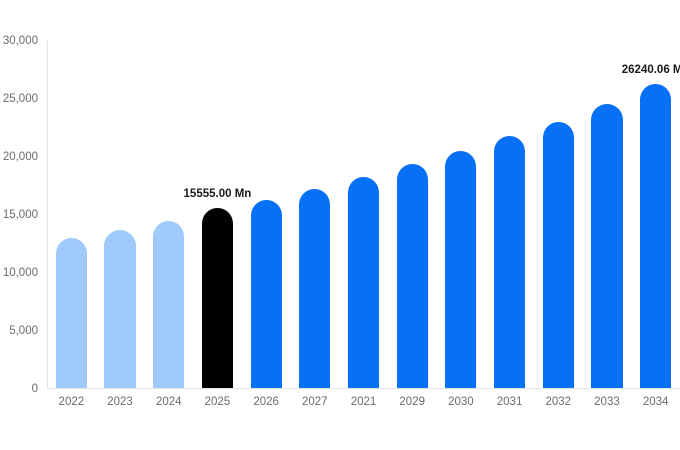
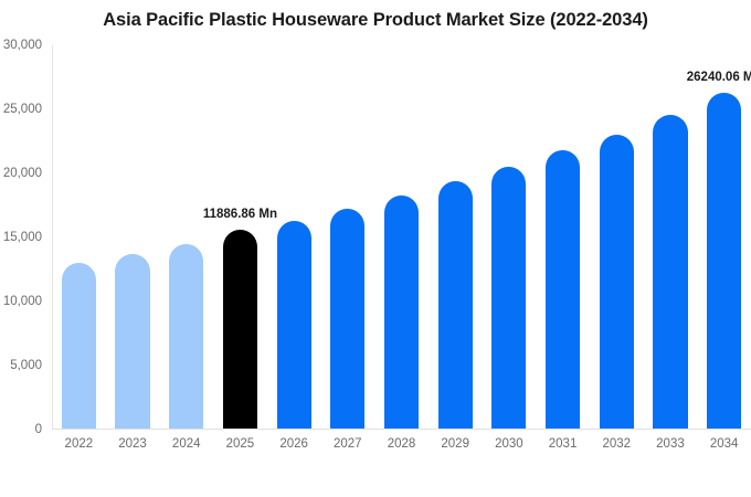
+ Asia Pacific Plastic Houseware Product Market Size (2022-2034)
  30,000
  25,000
  20,000
  15,000
  10,000
  5,000
  0
  2022
  2023
  2024
  2025
  2026
  2027
- 2021
+ 2028
  2029
  2030
  2031
  2032
  2033
  2034
- 15555.00 Mn
+ 11886.86 Mn
  26240.06 M
